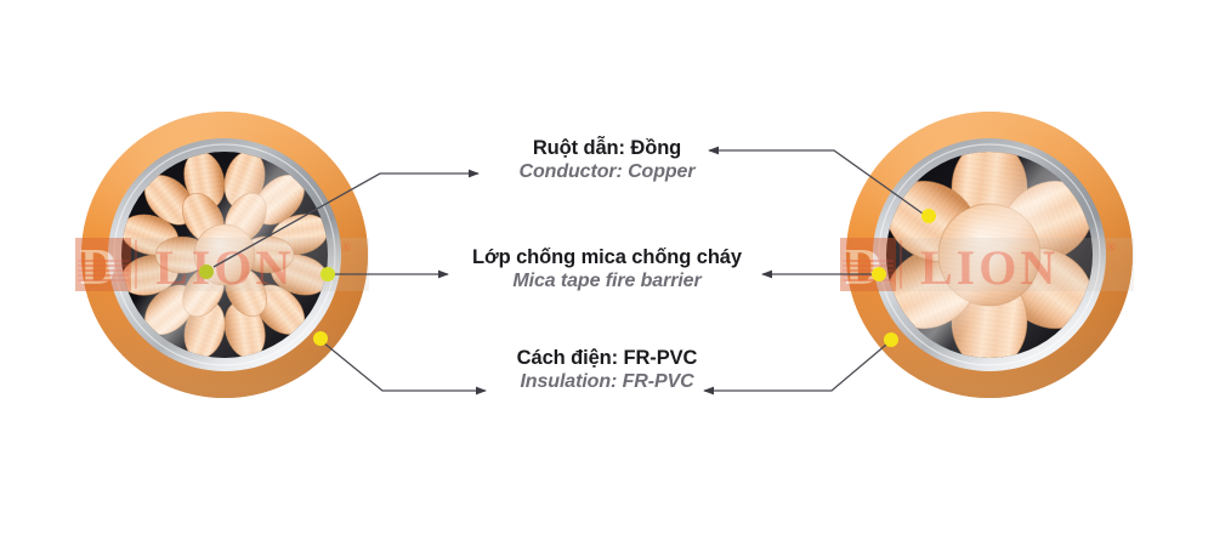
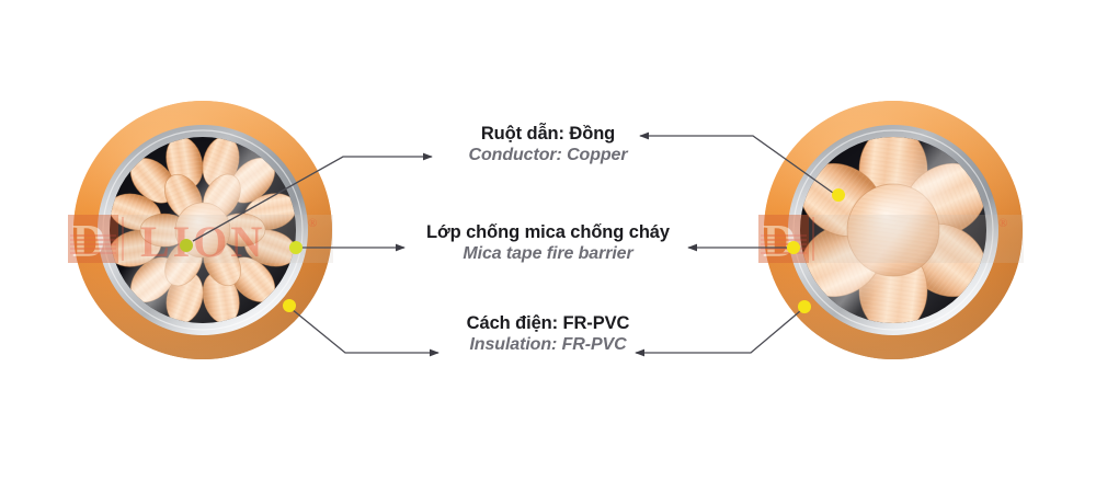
  D
  LON
  ®
  D
- LION
  ®
  Ruột dẫn: Đồng
  Conductor: Copper
  Lớp chống mica chống cháy
  Mica tape fire barrier
  Cách điện: FR-PVC
  Insulation: FR-PVC
